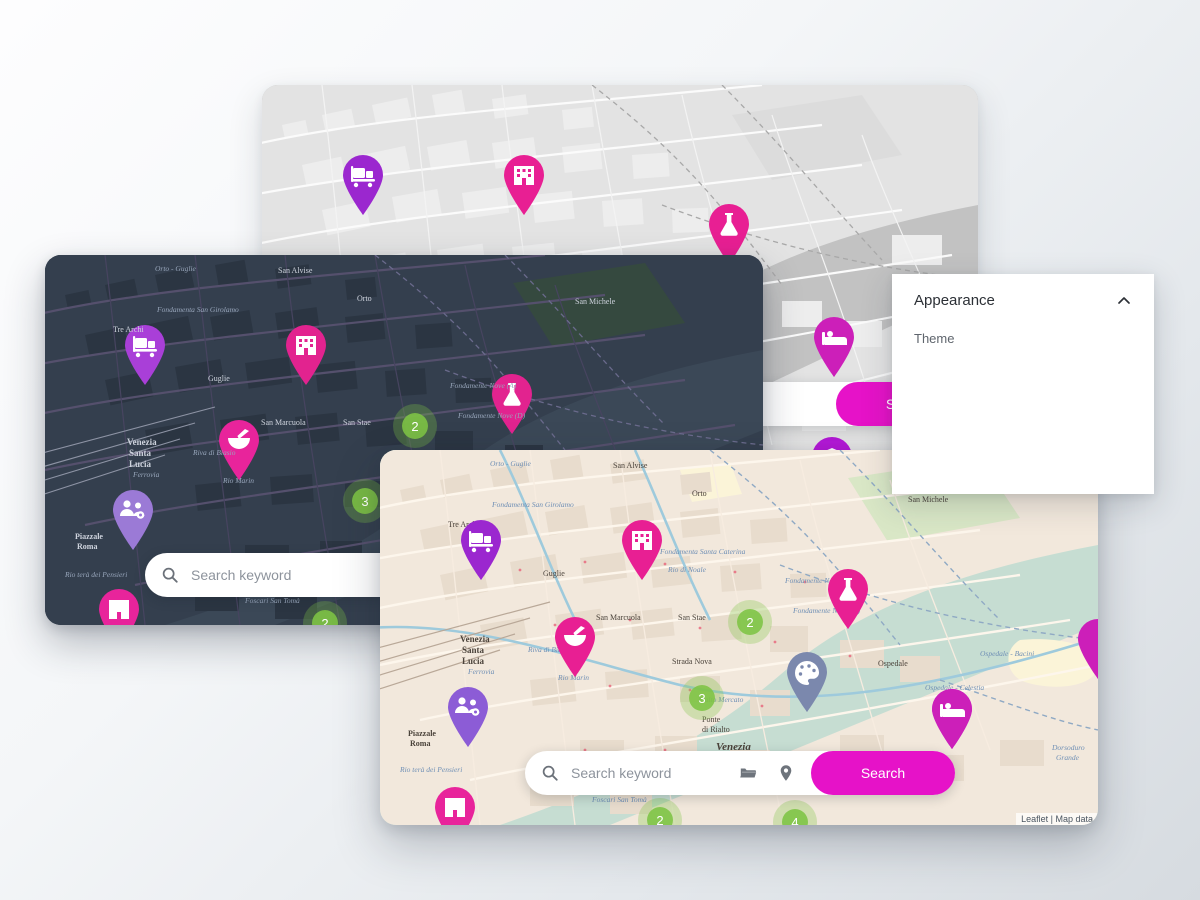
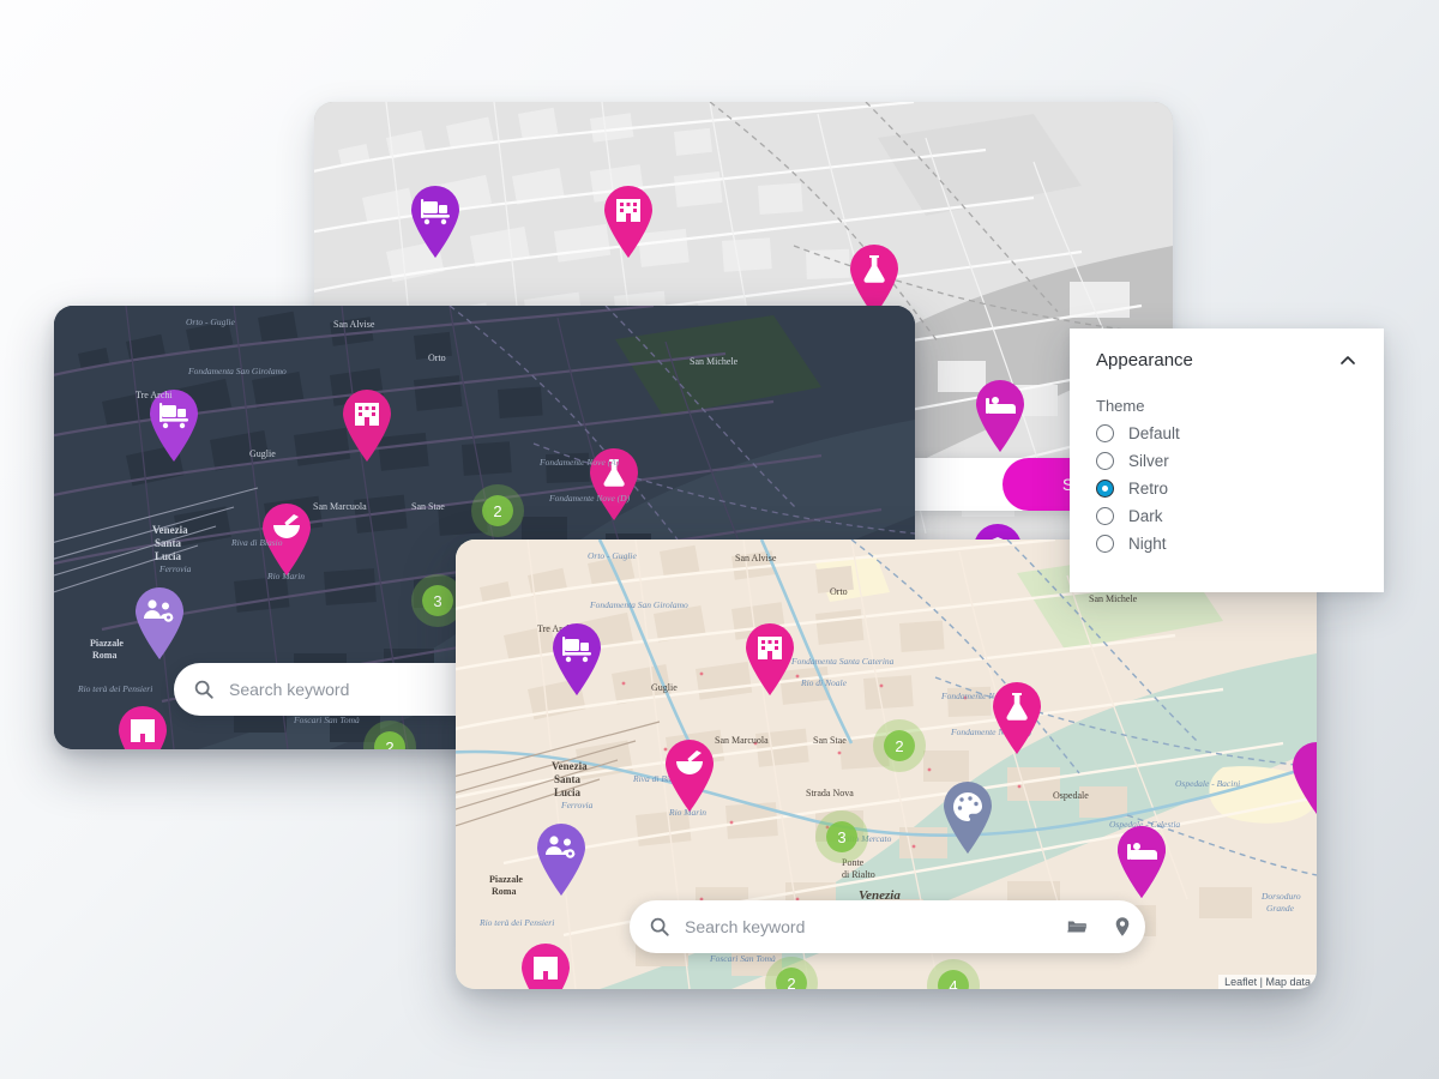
  2
  3
  2
  San Alvise
  Orto
  Tre Archi
  Guglie
  San Michele
  San Stae
  San Marcuola
  Venezia
  Santa
  Lucia
  Piazzale
  Roma
  Orto - Guglie
  Fondamenta San Girolamo
  Fondamente Nove (A)
  Fondamente Nove (D)
  Riva di Biasio
  Ferrovia
  Rio terà dei Pensieri
  Rio Marin
  Foscari San Tomà
  Search keyword
  San Alvise
  Orto
  Guglie
  San Michele
  San Stae
  San Marcuola
  Ospedale
  Venezia
  Santa
  Lucia
  Piazzale
  Roma
  Ponte
  di Rialto
  Venezia
  Strada Nova
  Orto - Guglie
  Fondamenta San Girolamo
  Ferrovia
  Rio terà dei Pensieri
  Rio Marin
  Foscari San Tomà
  Ospedale - Bacini
  Ospedale - Celestia
  Fondamenta Santa Caterina
  Rio di Noale
  Dorsoduro
  Grande
  2
  3
  2
  4
  Leaflet | Map data
  Search keyword
- Search
  Appearance
  Theme
+ Default
+ Silver
+ Retro
+ Dark
+ Night
